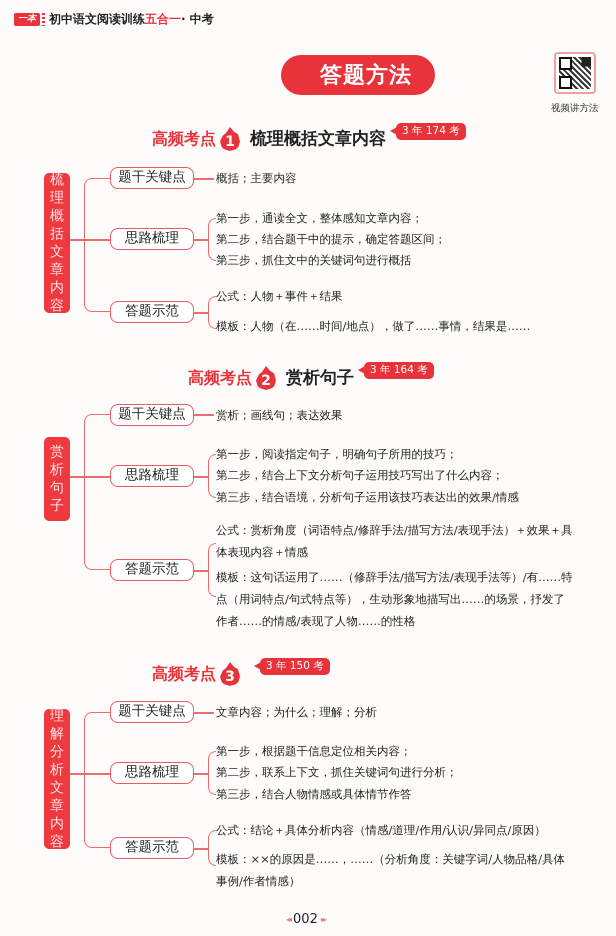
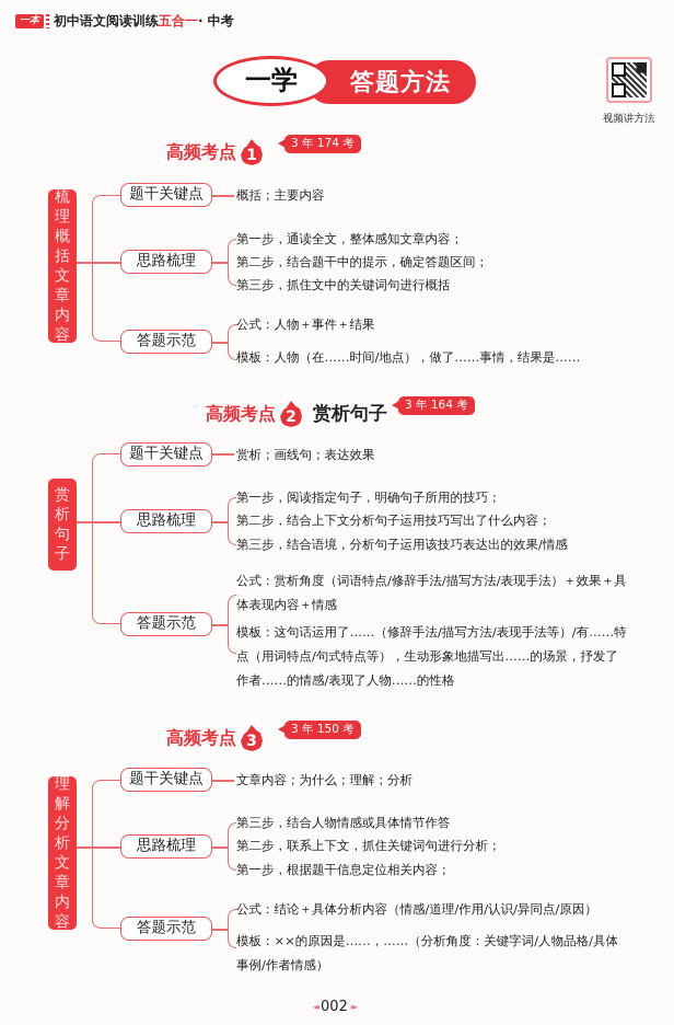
  一本
  初中语文阅读训练五合一· 中考
  答题方法
+ 一学
  视频讲方法
  高频考点
  1
- 梳理概括文章内容
  3 年 174 考
  梳
  理
  概
  括
  文
  章
  内
  容
  题干关键点
  概括；主要内容
  思路梳理
  第一步，通读全文，整体感知文章内容；
  第二步，结合题干中的提示，确定答题区间；
  第三步，抓住文中的关键词句进行概括
  答题示范
  公式：人物＋事件＋结果
  模板：人物（在……时间/地点），做了……事情，结果是……
  高频考点
  2
  赏析句子
  3 年 164 考
  赏
  析
  句
  子
  题干关键点
  赏析；画线句；表达效果
  思路梳理
  第一步，阅读指定句子，明确句子所用的技巧；
  第二步，结合上下文分析句子运用技巧写出了什么内容；
  第三步，结合语境，分析句子运用该技巧表达出的效果/情感
  答题示范
  公式：赏析角度（词语特点/修辞手法/描写方法/表现手法）＋效果＋具体表现内容＋情感
  模板：这句话运用了……（修辞手法/描写方法/表现手法等）/有……特点（用词特点/句式特点等），生动形象地描写出……的场景，抒发了作者……的情感/表现了人物……的性格
  高频考点
  3
  3 年 150 考
  理
  解
  分
  析
  文
  章
  内
  容
  题干关键点
  文章内容；为什么；理解；分析
  思路梳理
- 第一步，根据题干信息定位相关内容；
+ 第三步，结合人物情感或具体情节作答
  第二步，联系上下文，抓住关键词句进行分析；
- 第三步，结合人物情感或具体情节作答
+ 第一步，根据题干信息定位相关内容；
  答题示范
  公式：结论＋具体分析内容（情感/道理/作用/认识/异同点/原因）
  模板：××的原因是……，……（分析角度：关键字词/人物品格/具体事例/作者情感）
  ◂◂
  002
  ▸▸
